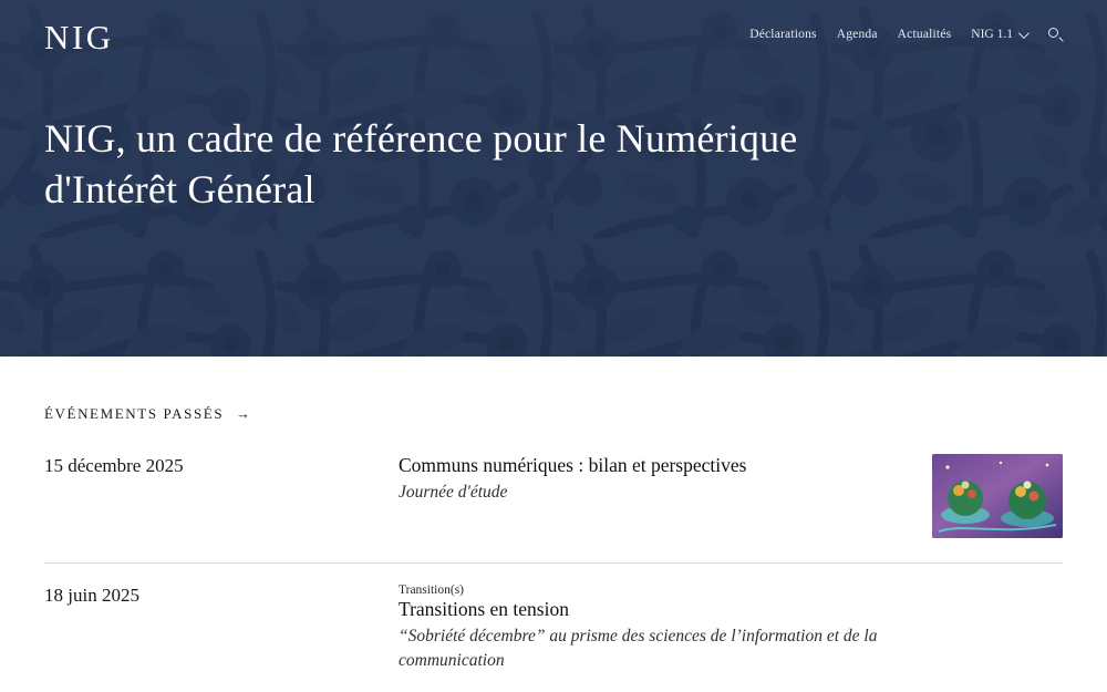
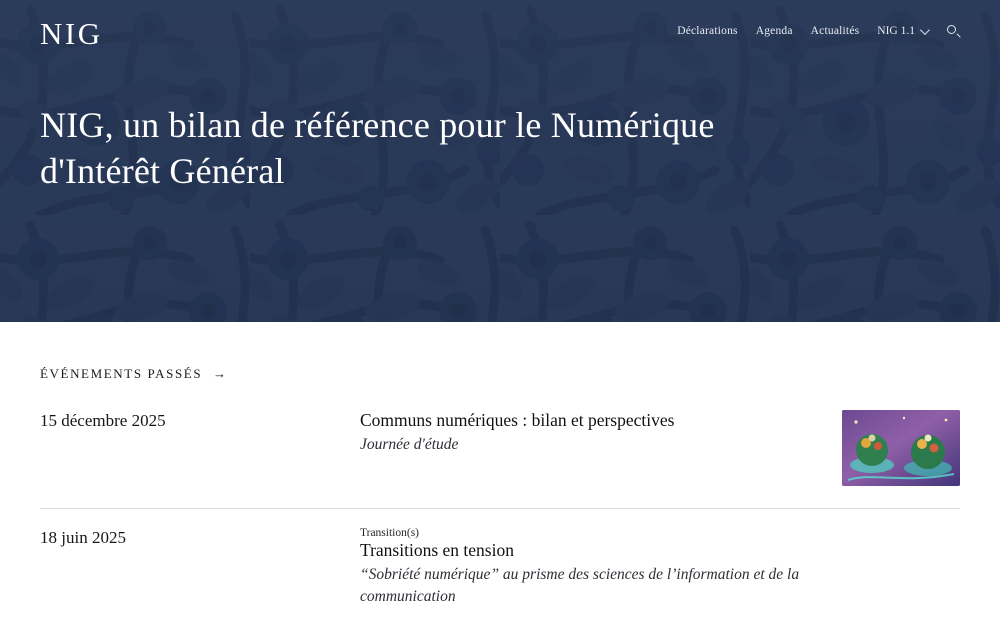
  NIG
  Déclarations
  Agenda
  Actualités
  NIG 1.1
- NIG, un cadre de référence pour le Numérique d'Intérêt Général
+ NIG, un bilan de référence pour le Numérique d'Intérêt Général
  ÉVÉNEMENTS PASSÉS →
  15 décembre 2025
  Communs numériques : bilan et perspectives
  Journée d'étude
  18 juin 2025
  Transition(s)
  Transitions en tension
- “Sobriété décembre” au prisme des sciences de l’information et de la communication
+ “Sobriété numérique” au prisme des sciences de l’information et de la communication
